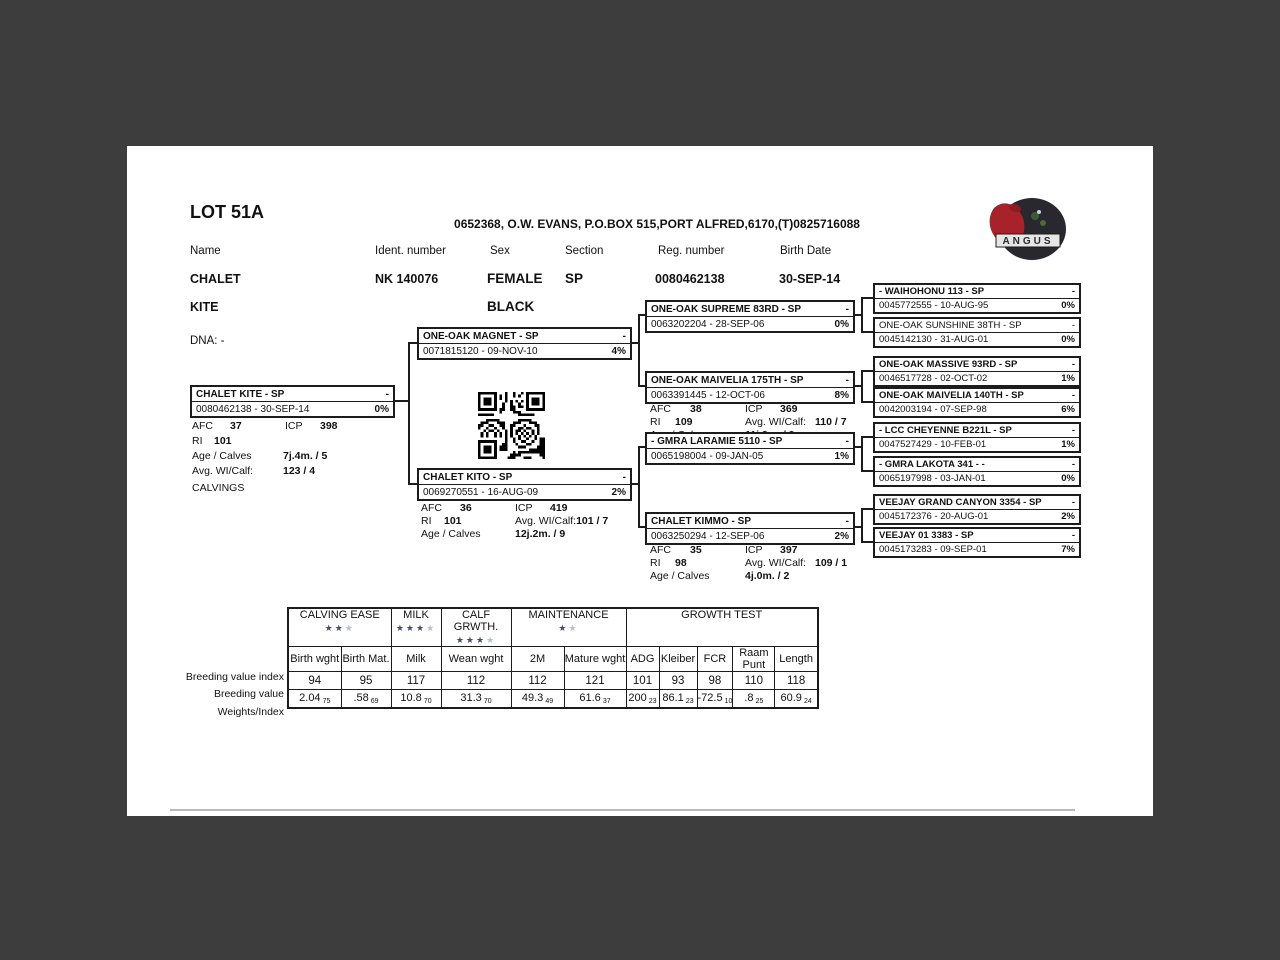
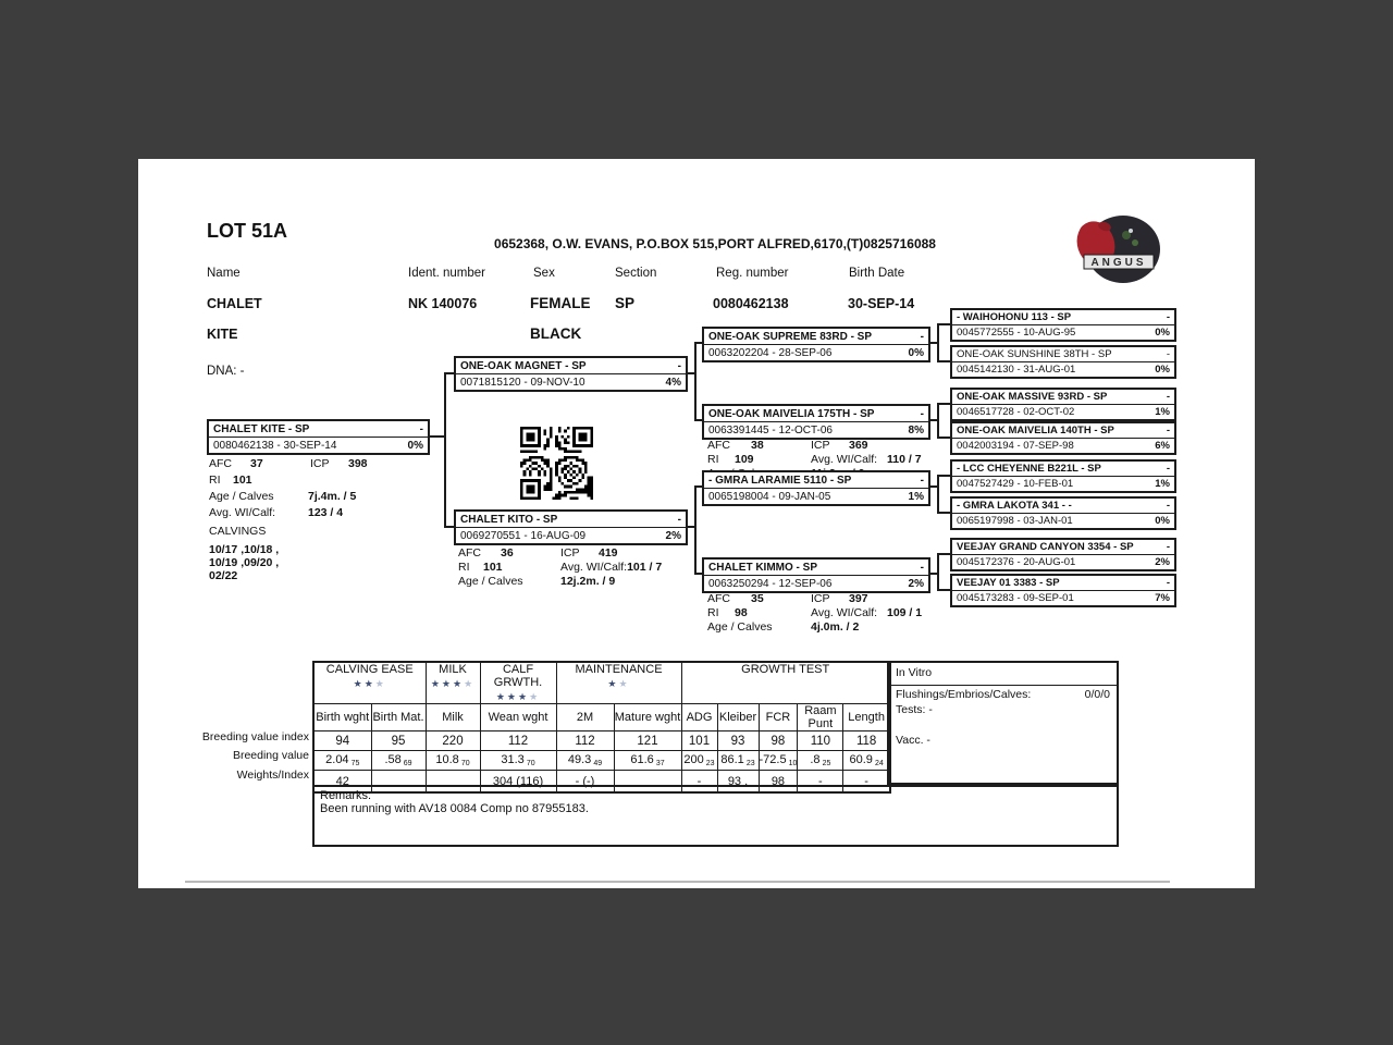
  LOT 51A
  0652368, O.W. EVANS, P.O.BOX 515,PORT ALFRED,6170,(T)0825716088
  ANGUS
  Name
  Ident. number
  Sex
  Section
  Reg. number
  Birth Date
  CHALET
  NK 140076
  FEMALE
  SP
  0080462138
  30-SEP-14
  KITE
  BLACK
  DNA: -
  CHALET KITE - SP
  -
  0080462138 - 30-SEP-14
  0%
  AFC
  37
  ICP
  398
  RI
  101
  Age / Calves
  7j.4m. / 5
  Avg. WI/Calf:
  123 / 4
  CALVINGS
+ 10/17 ,10/18 ,
+ 10/19 ,09/20 ,
+ 02/22
  ONE-OAK MAGNET - SP
  -
  0071815120 - 09-NOV-10
  4%
  CHALET KITO - SP
  -
  0069270551 - 16-AUG-09
  2%
  AFC
  36
  ICP
  419
  RI
  101
  Avg. WI/Calf:
  101 / 7
  Age / Calves
  12j.2m. / 9
  ONE-OAK SUPREME 83RD - SP
  -
  0063202204 - 28-SEP-06
  0%
  ONE-OAK MAIVELIA 175TH - SP
  -
  0063391445 - 12-OCT-06
  8%
  AFC
  38
  ICP
  369
  RI
  109
  Avg. WI/Calf:
  110 / 7
  - GMRA LARAMIE 5110 - SP
  -
  0065198004 - 09-JAN-05
  1%
  CHALET KIMMO - SP
  -
  0063250294 - 12-SEP-06
  2%
  AFC
  35
  ICP
  397
  RI
  98
  Avg. WI/Calf:
  109 / 1
  Age / Calves
  4j.0m. / 2
  - WAIHOHONU 113 - SP
  -
  0045772555 - 10-AUG-95
  0%
  ONE-OAK SUNSHINE 38TH - SP
  -
  0045142130 - 31-AUG-01
  0%
  ONE-OAK MASSIVE 93RD - SP
  -
  0046517728 - 02-OCT-02
  1%
  ONE-OAK MAIVELIA 140TH - SP
  -
  0042003194 - 07-SEP-98
  6%
  - LCC CHEYENNE B221L - SP
  -
  0047527429 - 10-FEB-01
  1%
  - GMRA LAKOTA 341 - -
  -
  0065197998 - 03-JAN-01
  0%
  VEEJAY GRAND CANYON 3354 - SP
  -
  0045172376 - 20-AUG-01
  2%
  VEEJAY 01 3383 - SP
  -
  0045173283 - 09-SEP-01
  7%
  Breeding value index
  Breeding value
  Weights/Index
  CALVING EASE★★★	MILK★★★★	CALF GRWTH.★★★★	MAINTENANCE★★	GROWTH TEST
  Birth wght	Birth Mat.	Milk	Wean wght	2M	Mature wght	ADG	Kleiber	FCR	Raam Punt	Length
- 94	95	117	112	112	121	101	93	98	110	118
+ 94	95	220	112	112	121	101	93	98	110	118
+ 42			304 (116)	- (-)		-	93 .	98	-	-
+ In Vitro
+ Flushings/Embrios/Calves:
+ 0/0/0
+ Tests: -
+ Vacc. -
+ Remarks:
+ Been running with AV18 0084 Comp no 87955183.
